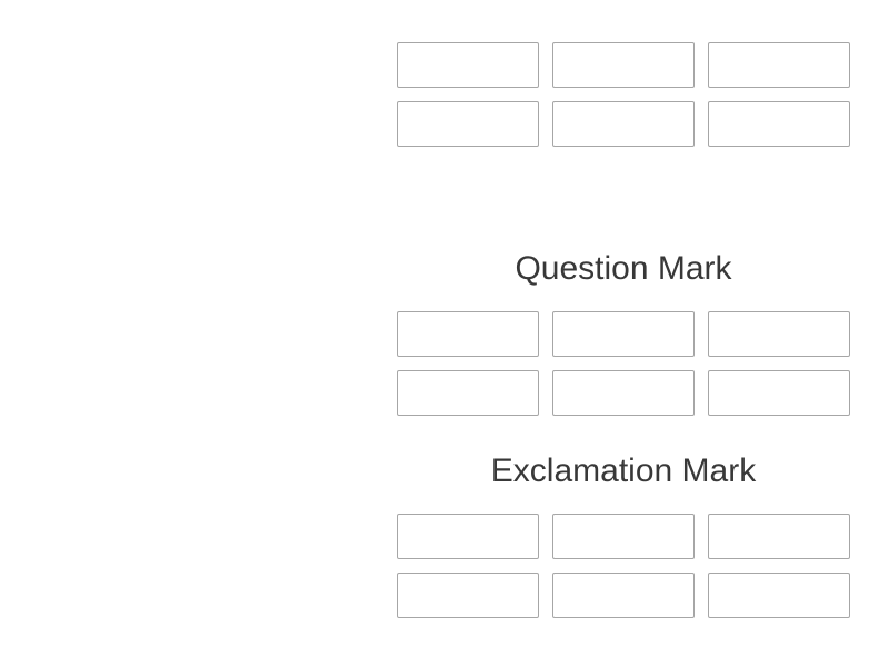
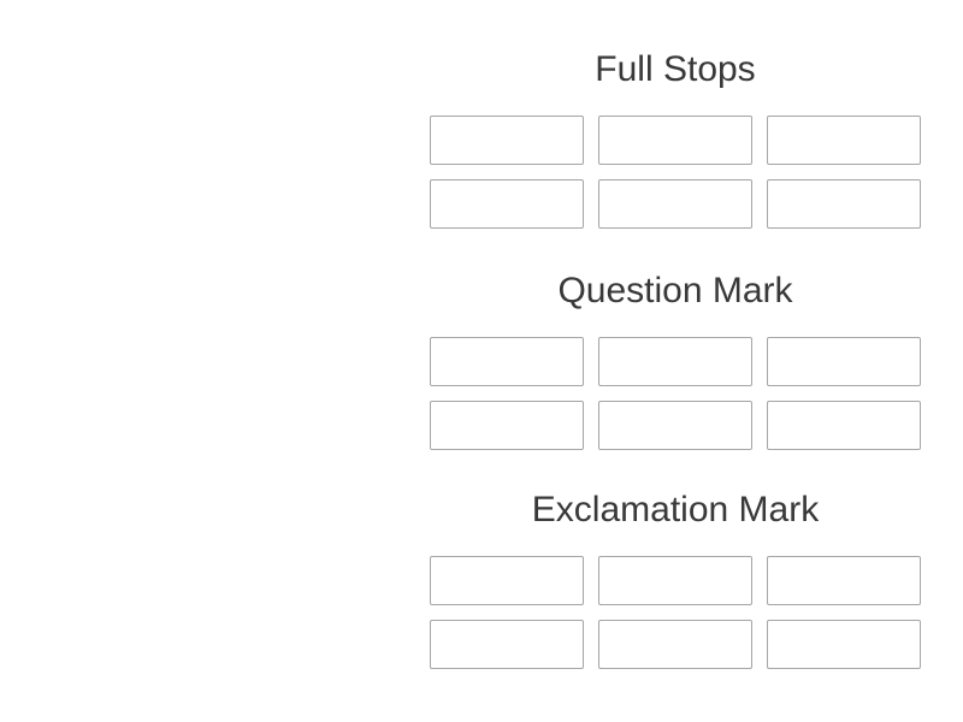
+ Full Stops
  Question Mark
  Exclamation Mark
